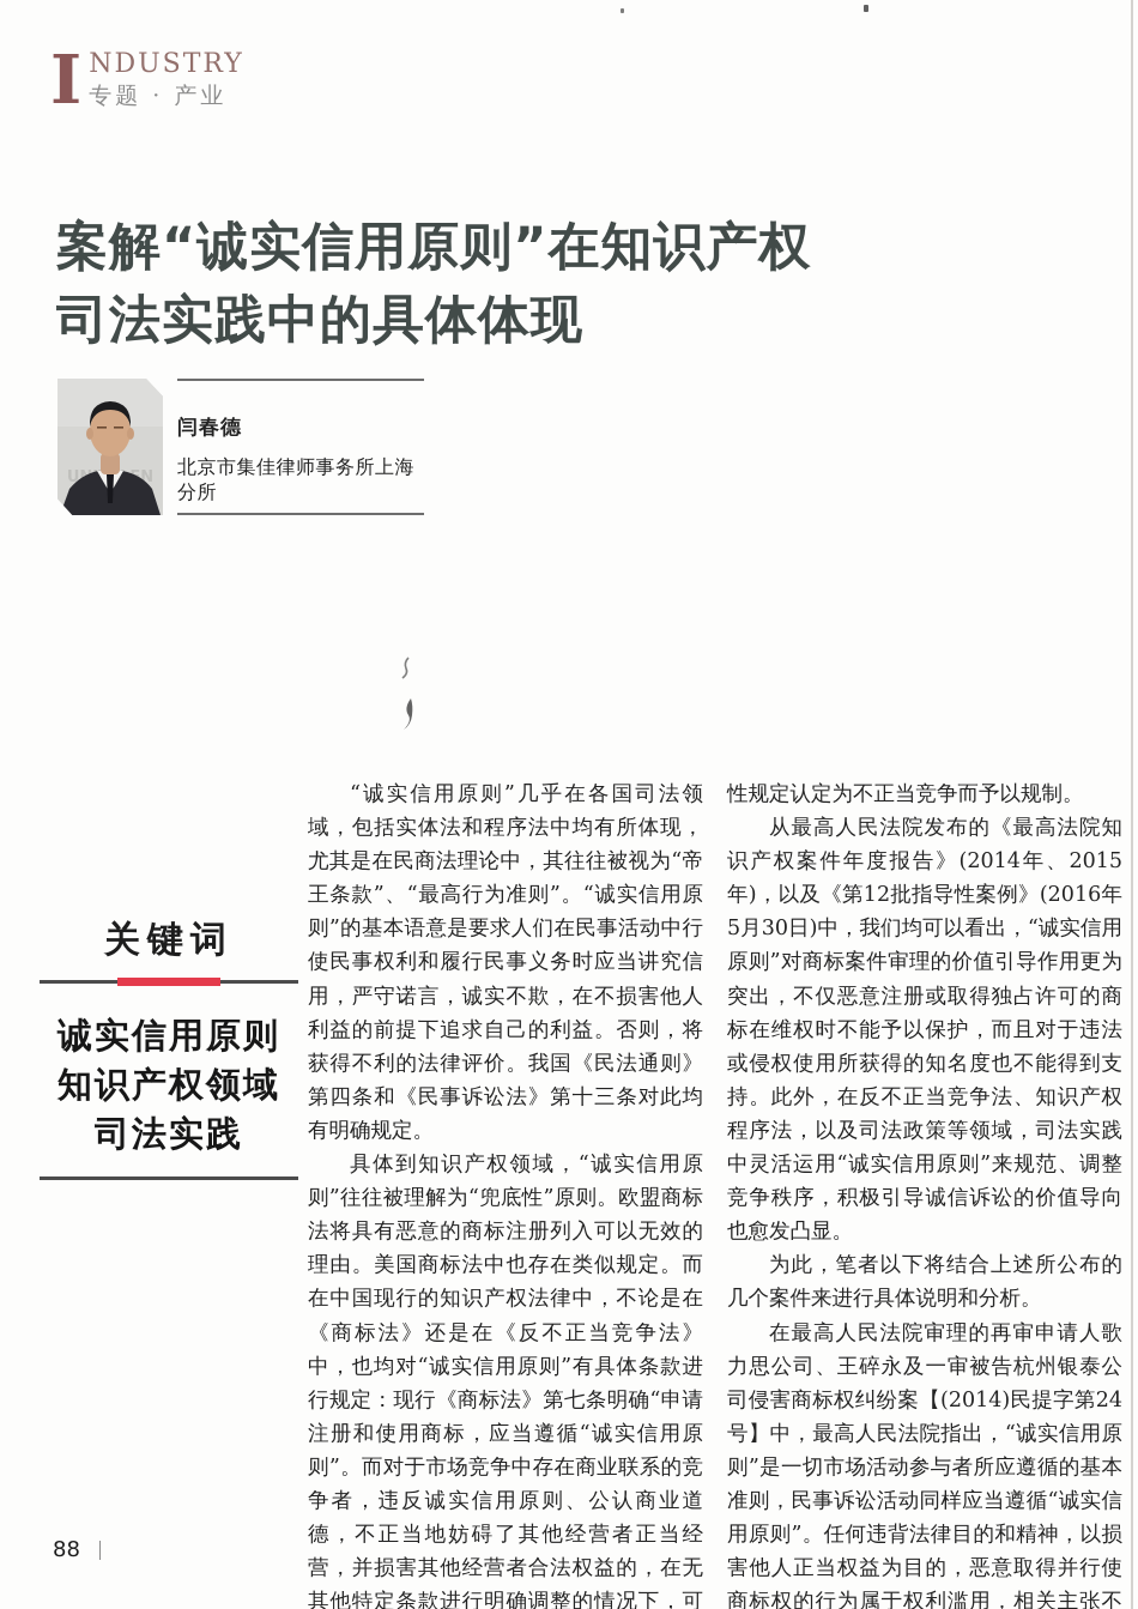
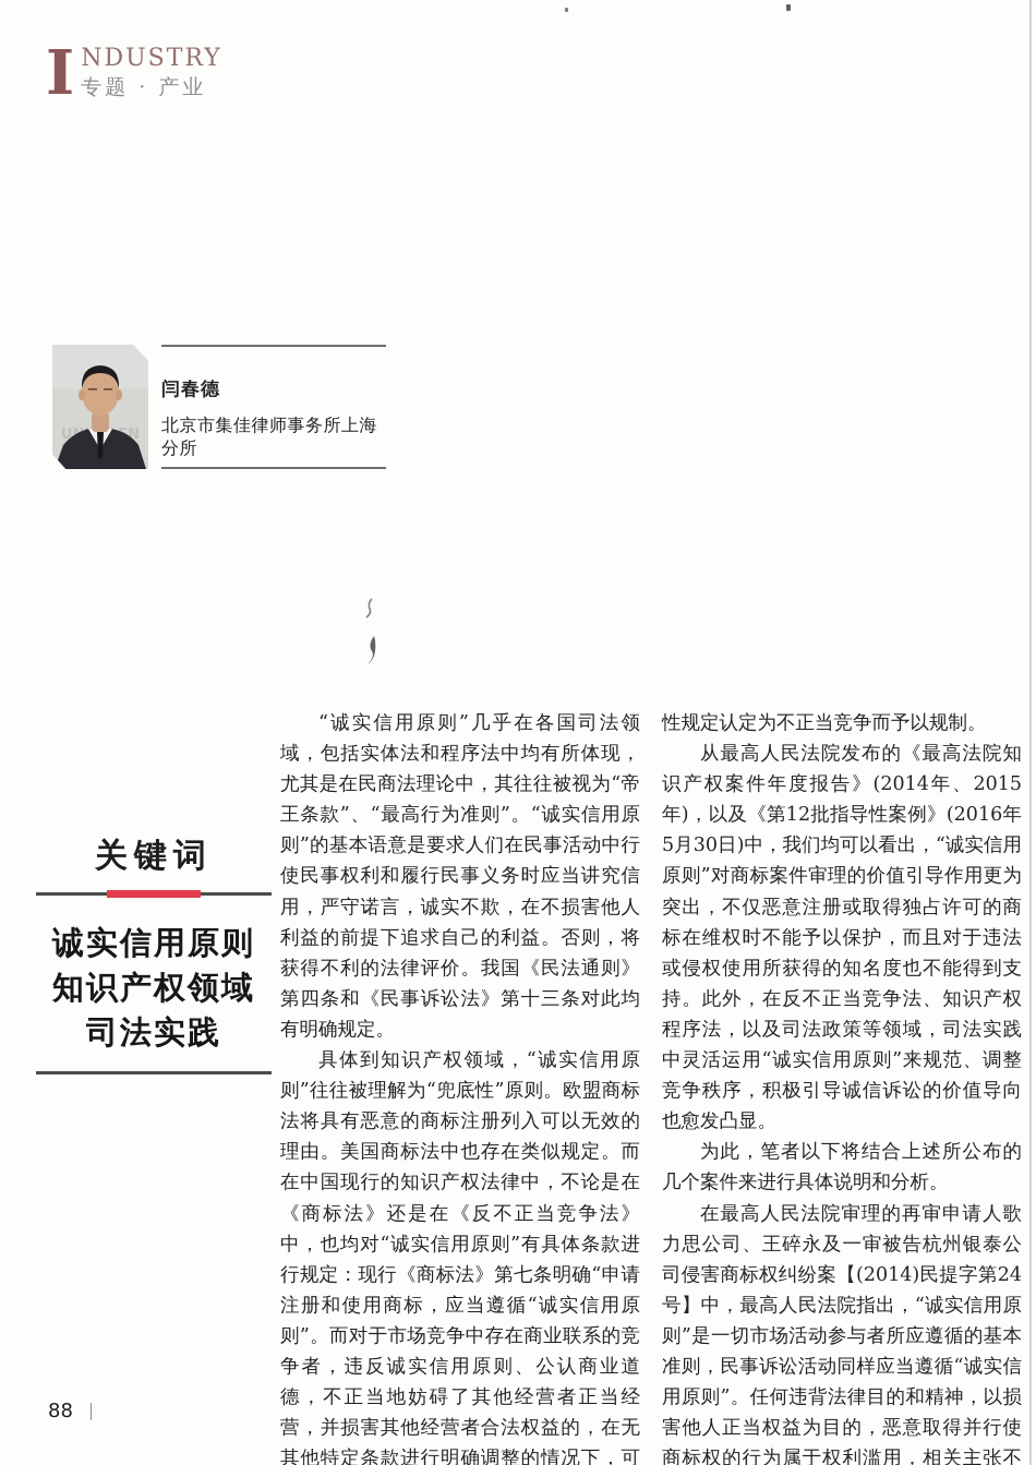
  I
  NDUSTRY
  专题 · 产业
- 案解“诚实信用原则”在知识产权
- 司法实践中的具体体现
  闫春德
  北京市集佳律师事务所上海分所
  关键词
  诚实信用原则
  知识产权领域
  司法实践
  “诚实信用原则”几乎在各国司法领域，包括实体法和程序法中均有所体现，尤其是在民商法理论中，其往往被视为“帝王条款”、“最高行为准则”。“诚实信用原则”的基本语意是要求人们在民事活动中行使民事权利和履行民事义务时应当讲究信用，严守诺言，诚实不欺，在不损害他人利益的前提下追求自己的利益。否则，将获得不利的法律评价。我国《民法通则》第四条和《民事诉讼法》第十三条对此均有明确规定。
  具体到知识产权领域，“诚实信用原则”往往被理解为“兜底性”原则。欧盟商标法将具有恶意的商标注册列入可以无效的理由。美国商标法中也存在类似规定。而在中国现行的知识产权法律中，不论是在《商标法》还是在《反不正当竞争法》中，也均对“诚实信用原则”有具体条款进行规定：现行《商标法》第七条明确“申请注册和使用商标，应当遵循“诚实信用原则”。而对于市场竞争中存在商业联系的竞争者，违反诚实信用原则、公认商业道德，不正当地妨碍了其他经营者正当经营，并损害其他经营者合法权益的，在无其他特定条款进行明确调整的情况下，可
  性规定认定为不正当竞争而予以规制。
  从最高人民法院发布的《最高法院知识产权案件年度报告》(2014年、2015年)，以及《第12批指导性案例》(2016年5月30日)中，我们均可以看出，“诚实信用原则”对商标案件审理的价值引导作用更为突出，不仅恶意注册或取得独占许可的商标在维权时不能予以保护，而且对于违法或侵权使用所获得的知名度也不能得到支持。此外，在反不正当竞争法、知识产权程序法，以及司法政策等领域，司法实践中灵活运用“诚实信用原则”来规范、调整竞争秩序，积极引导诚信诉讼的价值导向也愈发凸显。
  为此，笔者以下将结合上述所公布的几个案件来进行具体说明和分析。
  在最高人民法院审理的再审申请人歌力思公司、王碎永及一审被告杭州银泰公司侵害商标权纠纷案【(2014)民提字第24号】中，最高人民法院指出，“诚实信用原则”是一切市场活动参与者所应遵循的基本准则，民事诉讼活动同样应当遵循“诚实信用原则”。任何违背法律目的和精神，以损害他人正当权益为目的，恶意取得并行使商标权的行为属于权利滥用，相关主张不
  88
